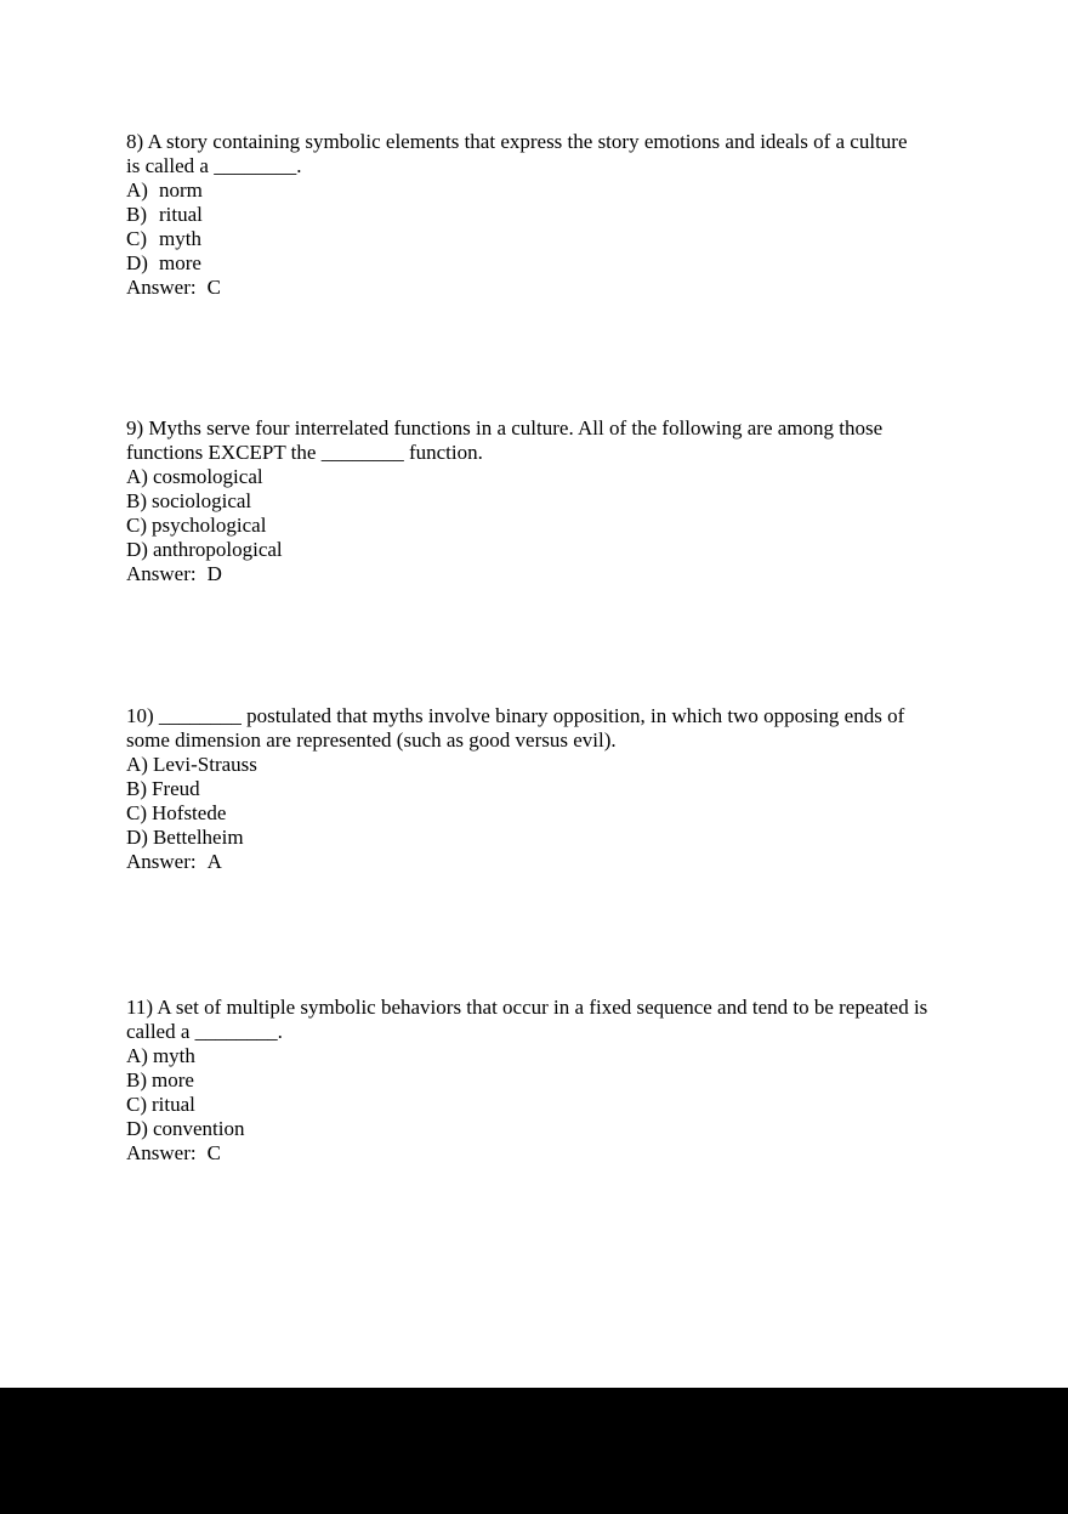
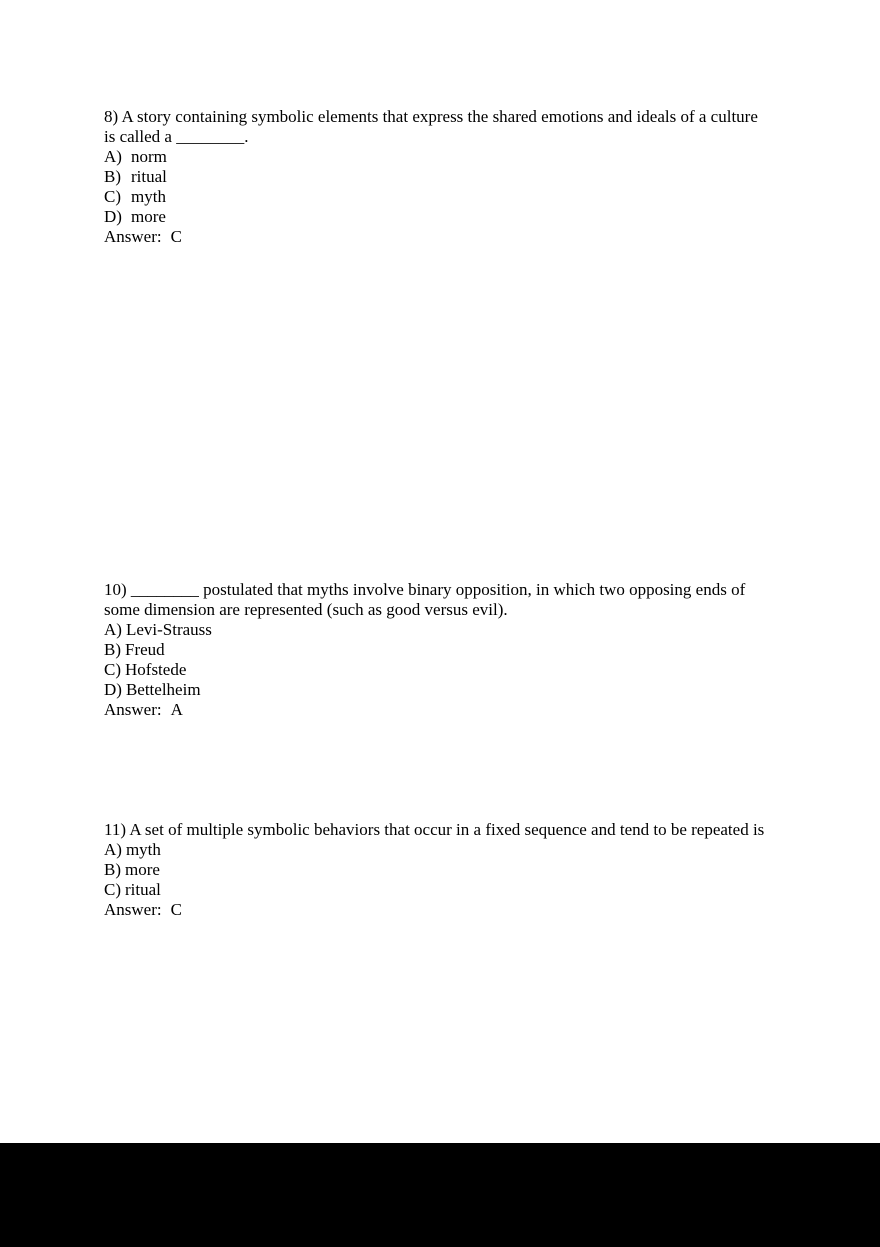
- 8) A story containing symbolic elements that express the story emotions and ideals of a culture
+ 8) A story containing symbolic elements that express the shared emotions and ideals of a culture
  is called a ________.
  A) norm
  B) ritual
  C) myth
  D) more
  Answer: C
- 9) Myths serve four interrelated functions in a culture. All of the following are among those
- functions EXCEPT the ________ function.
- A) cosmological
- B) sociological
- C) psychological
- D) anthropological
- Answer: D
  10) ________ postulated that myths involve binary opposition, in which two opposing ends of
  some dimension are represented (such as good versus evil).
  A) Levi-Strauss
  B) Freud
  C) Hofstede
  D) Bettelheim
  Answer: A
  11) A set of multiple symbolic behaviors that occur in a fixed sequence and tend to be repeated is
- called a ________.
  A) myth
  B) more
  C) ritual
- D) convention
  Answer: C
